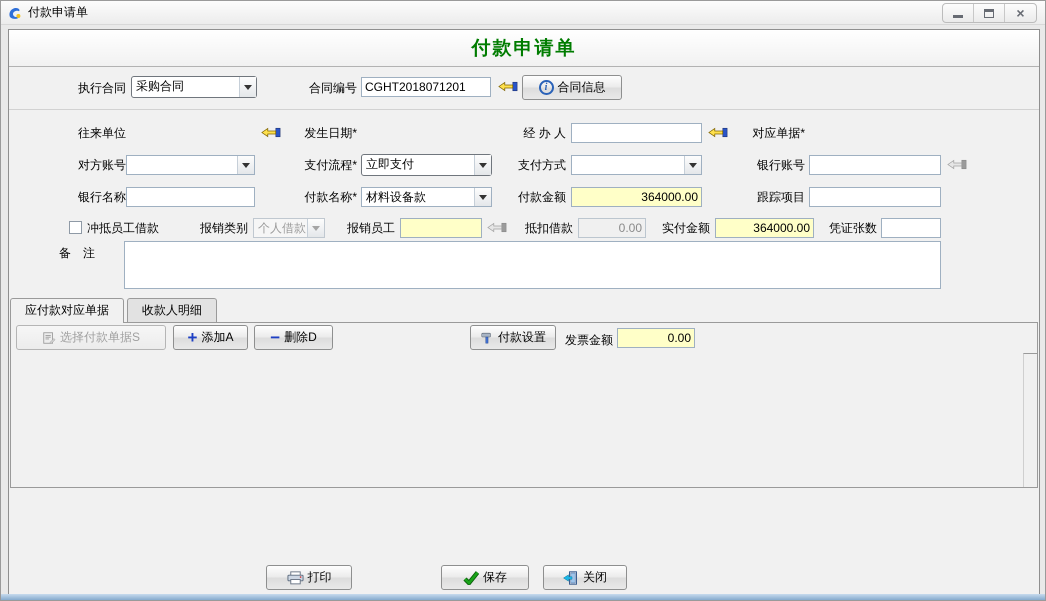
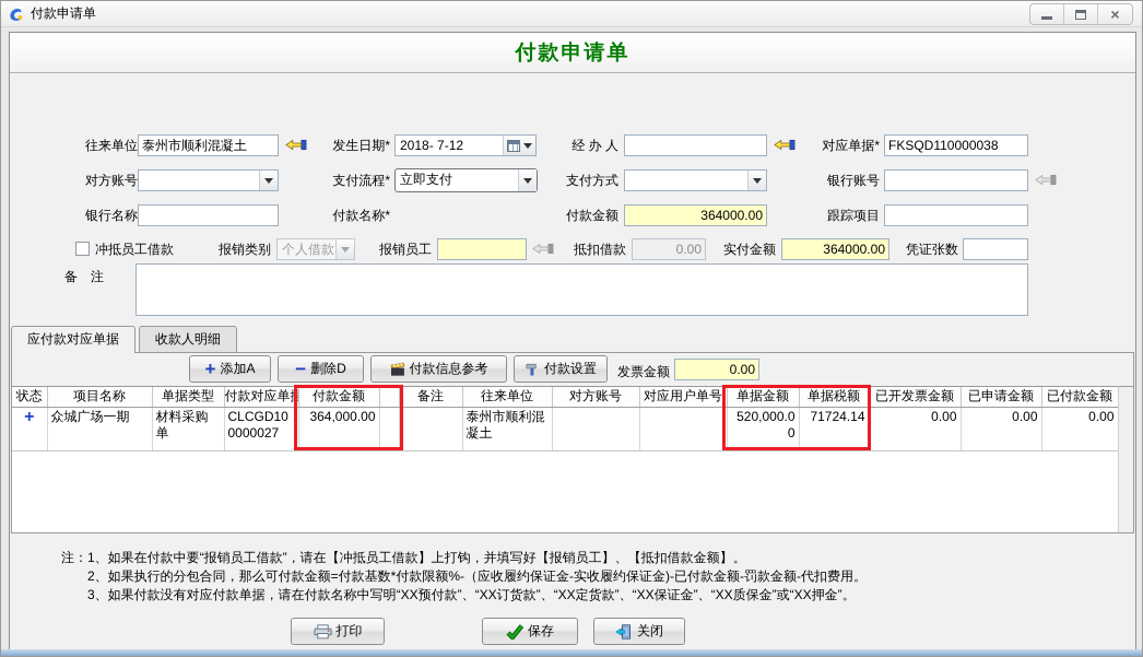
  付款申请单
  ×
  付款申请单
- 执行合同
- 采购合同
- 合同编号
- CGHT2018071201
- i
- 合同信息
  往来单位
+ 泰州市顺利混凝土
  发生日期*
+ 2018- 7-12
  经 办 人
  对应单据*
+ FKSQD110000038
  对方账号
  支付流程*
  立即支付
  支付方式
  银行账号
  银行名称
  付款名称*
- 材料设备款
  付款金额
  364000.00
  跟踪项目
  冲抵员工借款
  报销类别
  个人借款
  报销员工
  抵扣借款
  0.00
  实付金额
  364000.00
  凭证张数
  备 注
  应付款对应单据
  收款人明细
- 选择付款单据S
  +
  添加A
  −
  删除D
+ 付款信息参考
  付款设置
  发票金额
  0.00
+ 状态	项目名称	单据类型	付款对应单据	付款金额		备注	往来单位	对方账号	对应用户单号	单据金额	单据税额	已开发票金额	已申请金额	已付款金额
+ +	众城广场一期	材料采购单	CLCGD100000027	364,000.00			泰州市顺利混凝土			520,000.00	71724.14	0.00	0.00	0.00
+ 注：1、如果在付款中要“报销员工借款”，请在【冲抵员工借款】上打钩，并填写好【报销员工】、【抵扣借款金额】。
+ 2、如果执行的分包合同，那么可付款金额=付款基数*付款限额%-（应收履约保证金-实收履约保证金)-已付款金额-罚款金额-代扣费用。
+ 3、如果付款没有对应付款单据，请在付款名称中写明“XX预付款”、“XX订货款”、“XX定货款”、“XX保证金”、“XX质保金”或“XX押金”。
  打印
  保存
  关闭
